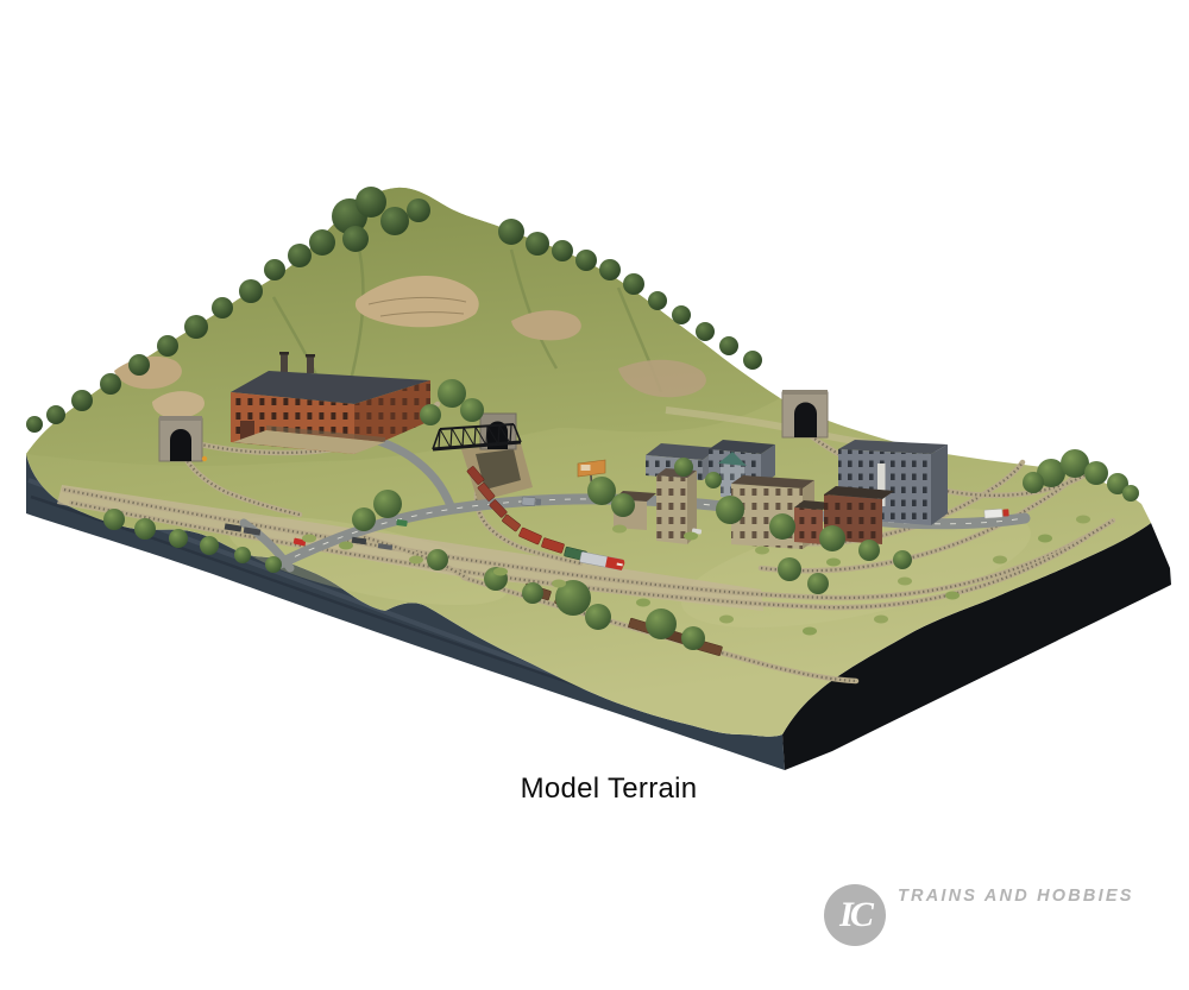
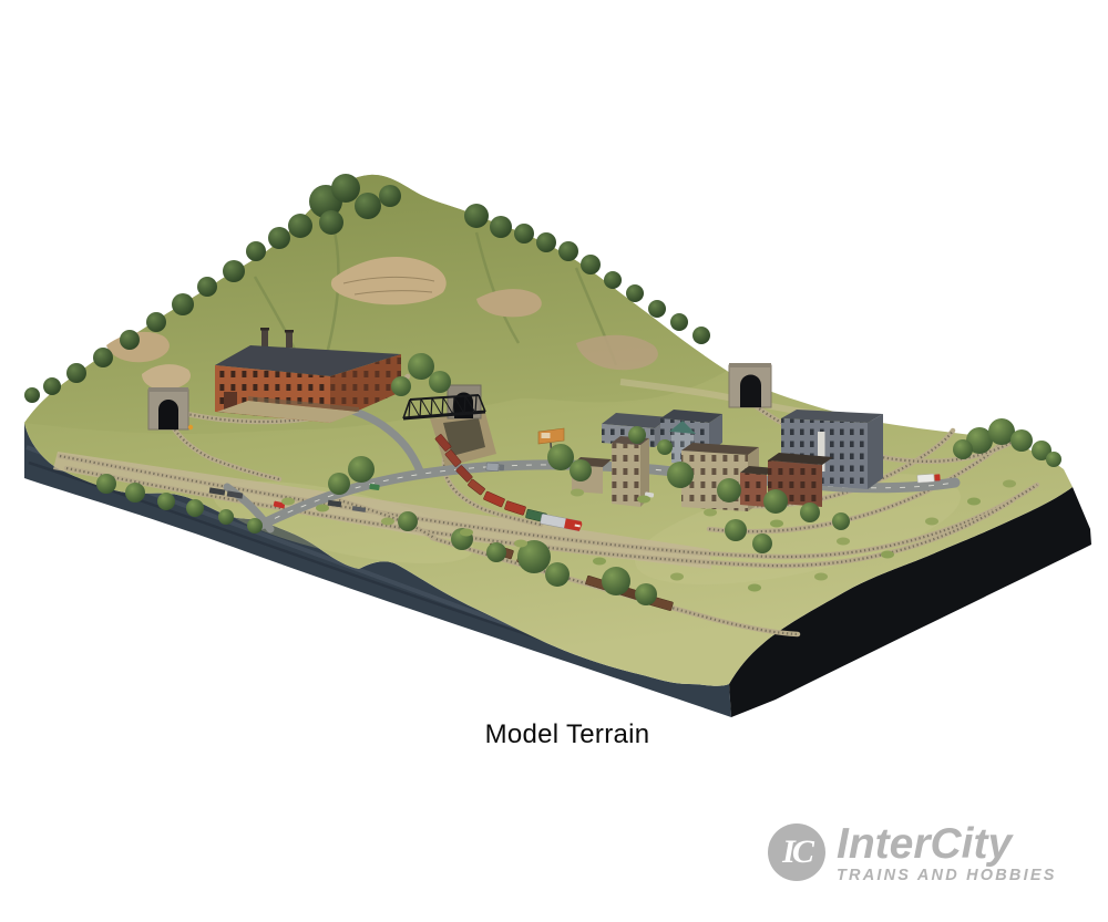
  Model Terrain
  IC
+ InterCity
  TRAINS AND HOBBIES
